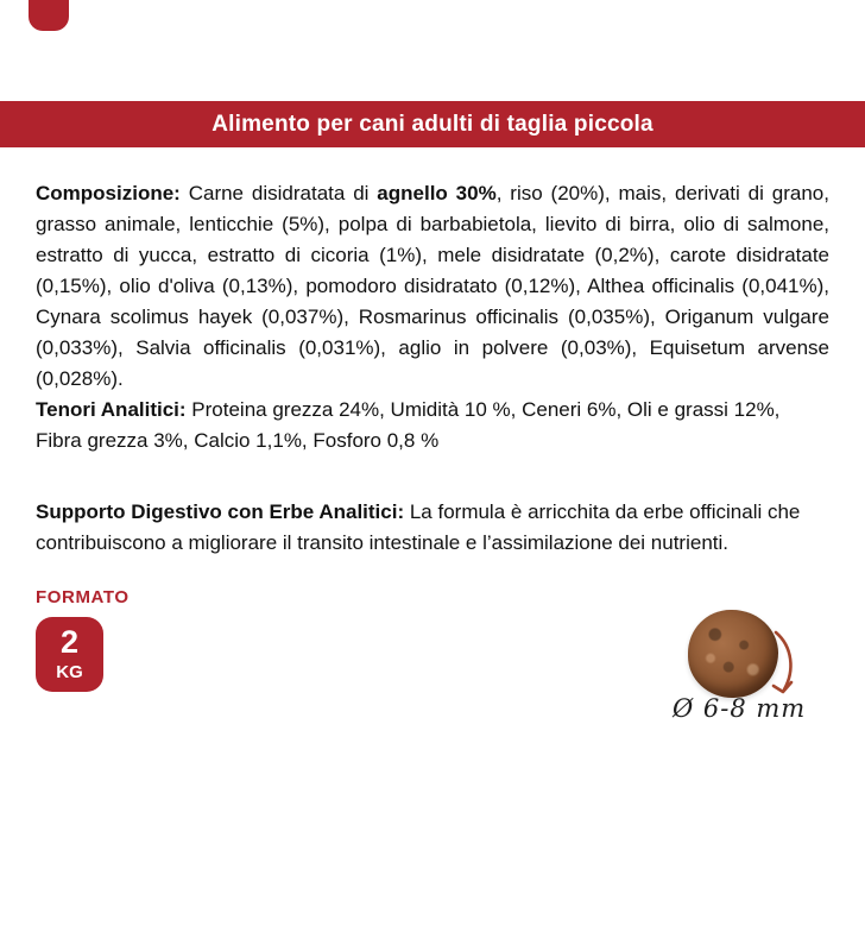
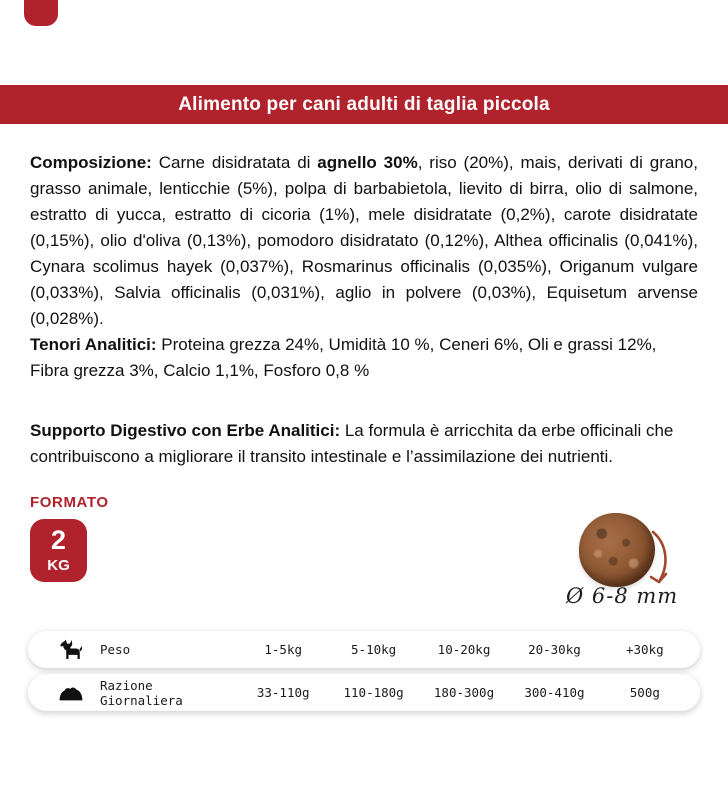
  Alimento per cani adulti di taglia piccola
  Composizione: Carne disidratata di agnello 30%, riso (20%), mais, derivati di grano, grasso animale, lenticchie (5%), polpa di barbabietola, lievito di birra, olio di salmone, estratto di yucca, estratto di cicoria (1%), mele disidratate (0,2%), carote disidratate (0,15%), olio d'oliva (0,13%), pomodoro disidratato (0,12%), Althea officinalis (0,041%), Cynara scolimus hayek (0,037%), Rosmarinus officinalis (0,035%), Origanum vulgare (0,033%), Salvia officinalis (0,031%), aglio in polvere (0,03%), Equisetum arvense (0,028%).
  Tenori Analitici: Proteina grezza 24%, Umidità 10 %, Ceneri 6%, Oli e grassi 12%, Fibra grezza 3%, Calcio 1,1%, Fosforo 0,8 %
  Supporto Digestivo con Erbe Analitici: La formula è arricchita da erbe officinali che contribuiscono a migliorare il transito intestinale e l’assimilazione dei nutrienti.
  FORMATO
  2
  KG
  Ø 6-8 mm
+ Peso
+ 1-5kg
+ 5-10kg
+ 10-20kg
+ 20-30kg
+ +30kg
+ Razione Giornaliera
+ 33-110g
+ 110-180g
+ 180-300g
+ 300-410g
+ 500g
